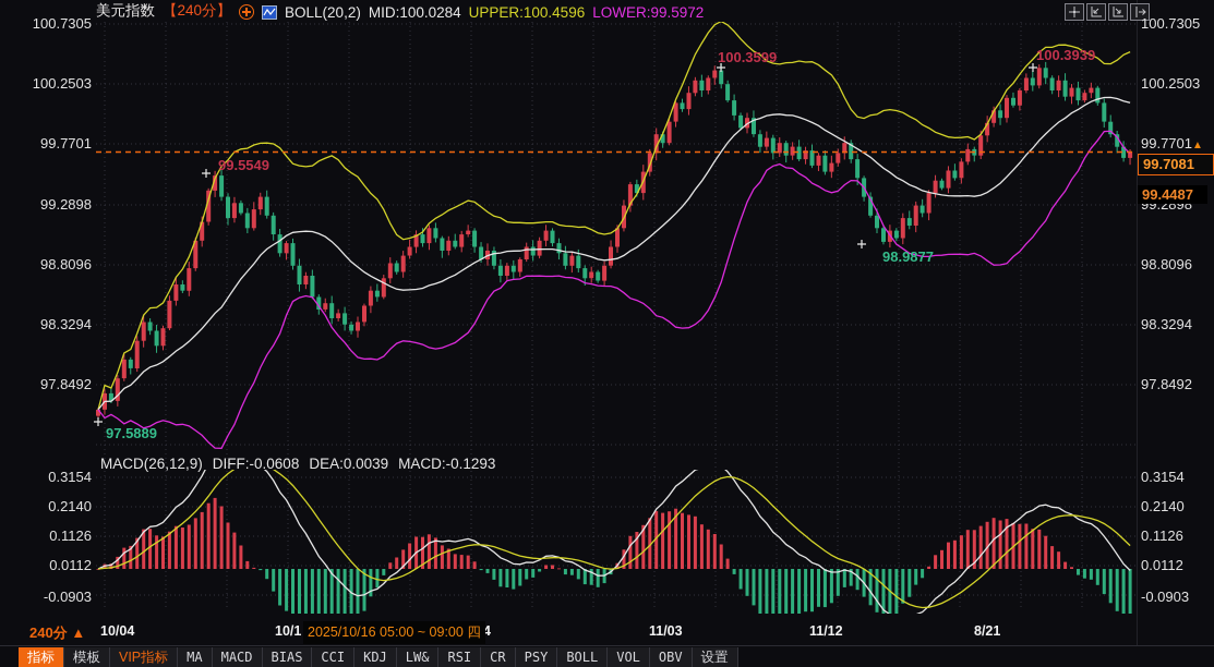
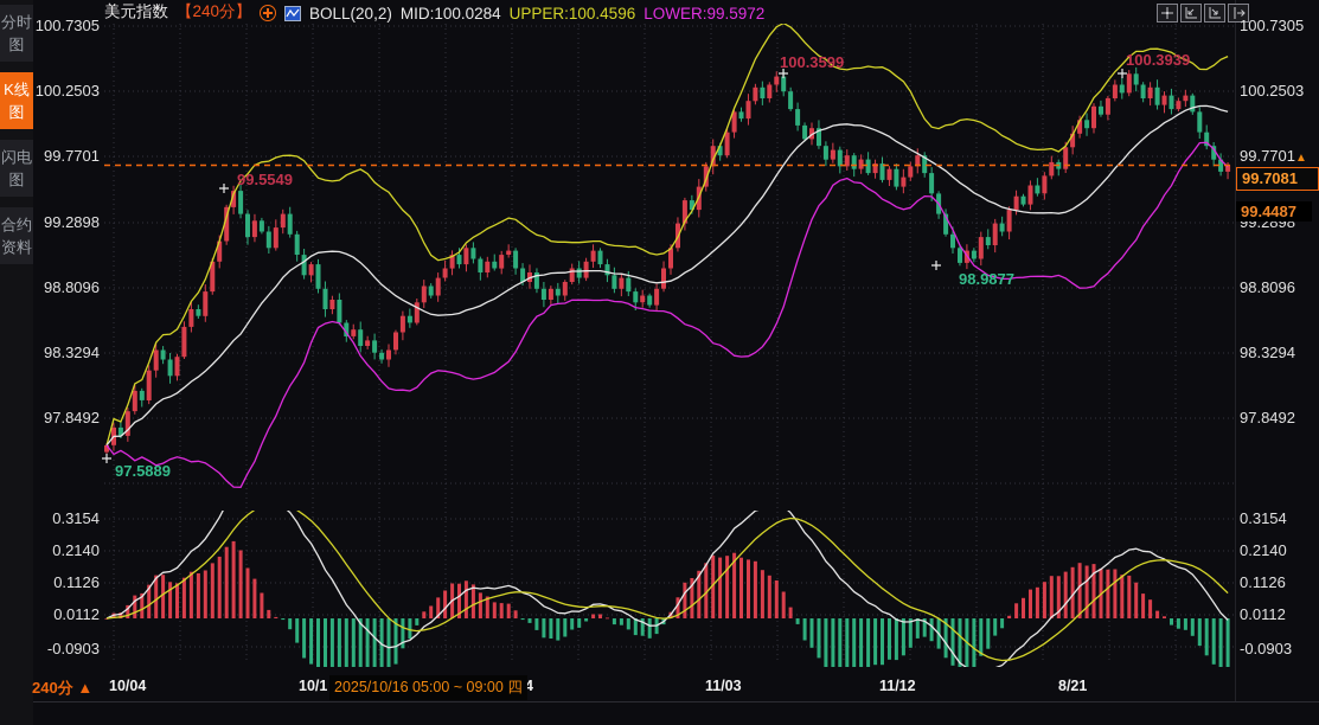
+ 分时图
+ K线图
+ 闪电图
+ 合约资料
  美元指数
  【240分】
  BOLL(20,2)
  MID:100.0284
  UPPER:100.4596
  LOWER:99.5972
  100.7305
  100.2503
  99.7701
  99.2898
  98.8096
  98.3294
  97.8492
  100.7305
  100.2503
  99.7701
  99.2898
  98.8096
  98.3294
  97.8492
  ▲
  99.7081
  99.4487
  99.5549
  100.3599
  100.3939
  98.9877
  97.5889
- MACD(26,12,9)
- DIFF:-0.0608
- DEA:0.0039
- MACD:-0.1293
  0.3154
  0.2140
  0.1126
  0.0112
  -0.0903
  0.3154
  0.2140
  0.1126
  0.0112
  -0.0903
  240分 ▲
  10/04
  10/1
  11/03
  11/12
  8/21
  2025/10/16 05:00 ~ 09:00 四
- 指标
- 模板
- VIP指标
- MA
- MACD
- BIAS
- CCI
- KDJ
- LW&
- RSI
- CR
- PSY
- BOLL
- VOL
- OBV
- 设置
